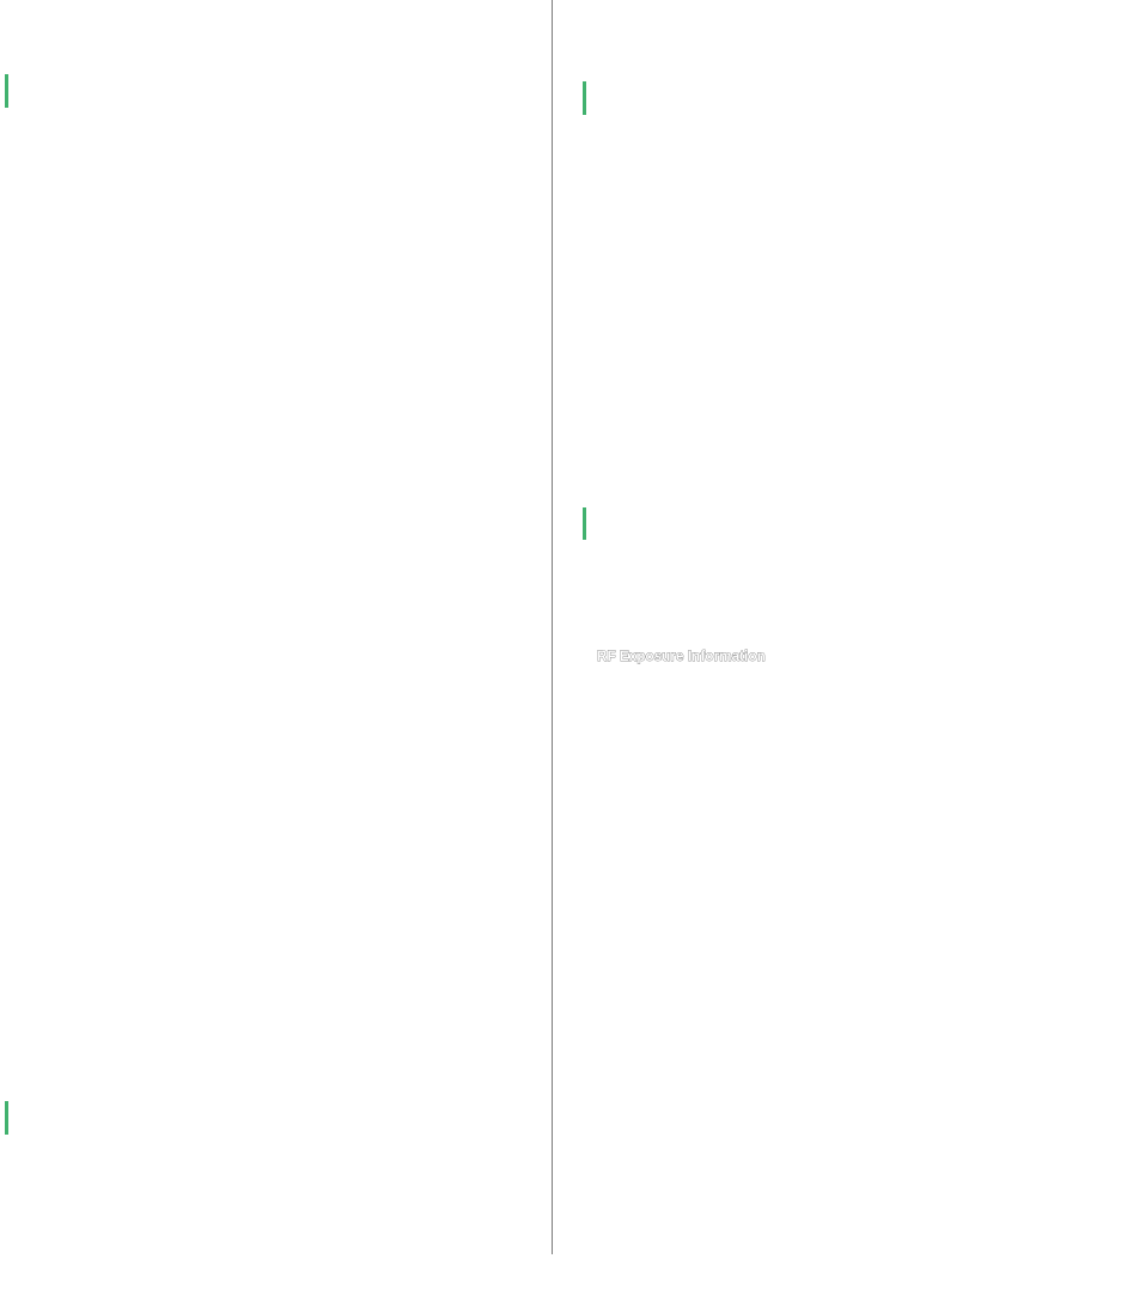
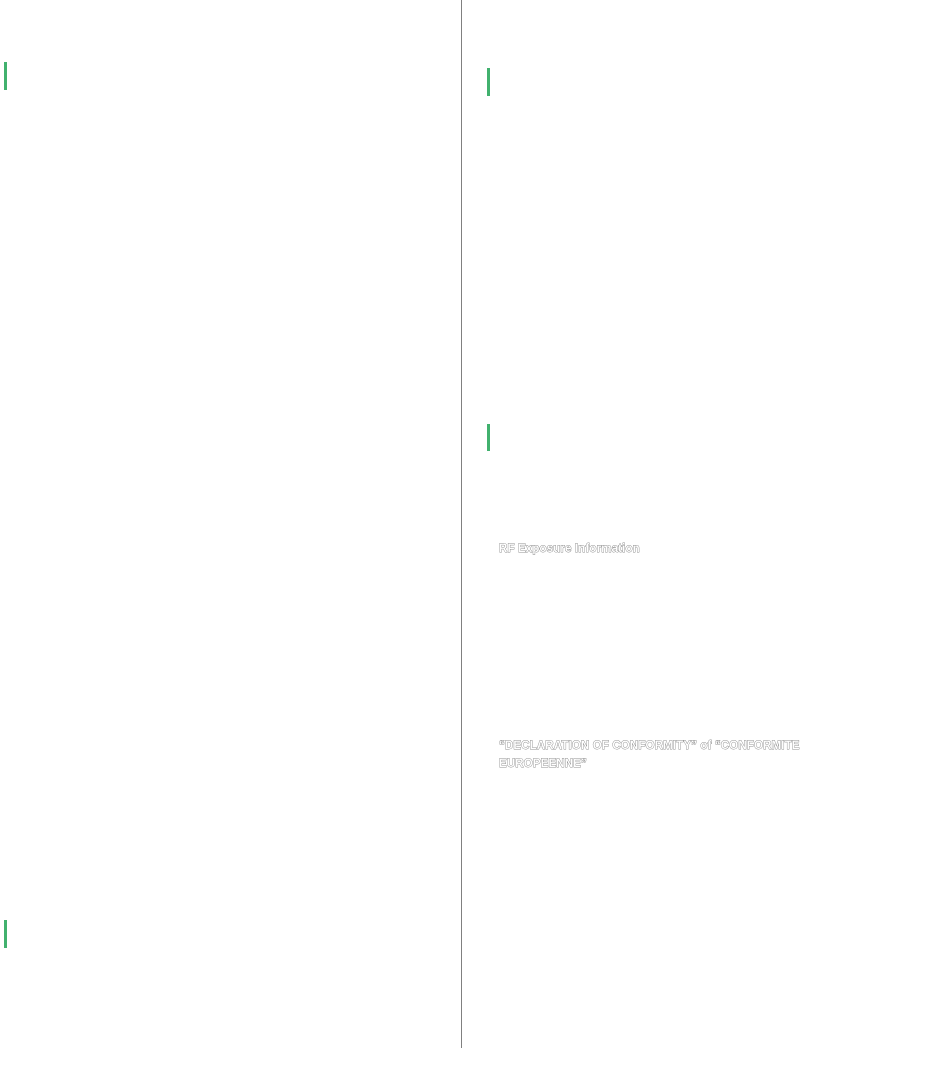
  RF Exposure Information
+ “DECLARATION OF CONFORMITY” of “CONFORMITE EUROPEENNE”
